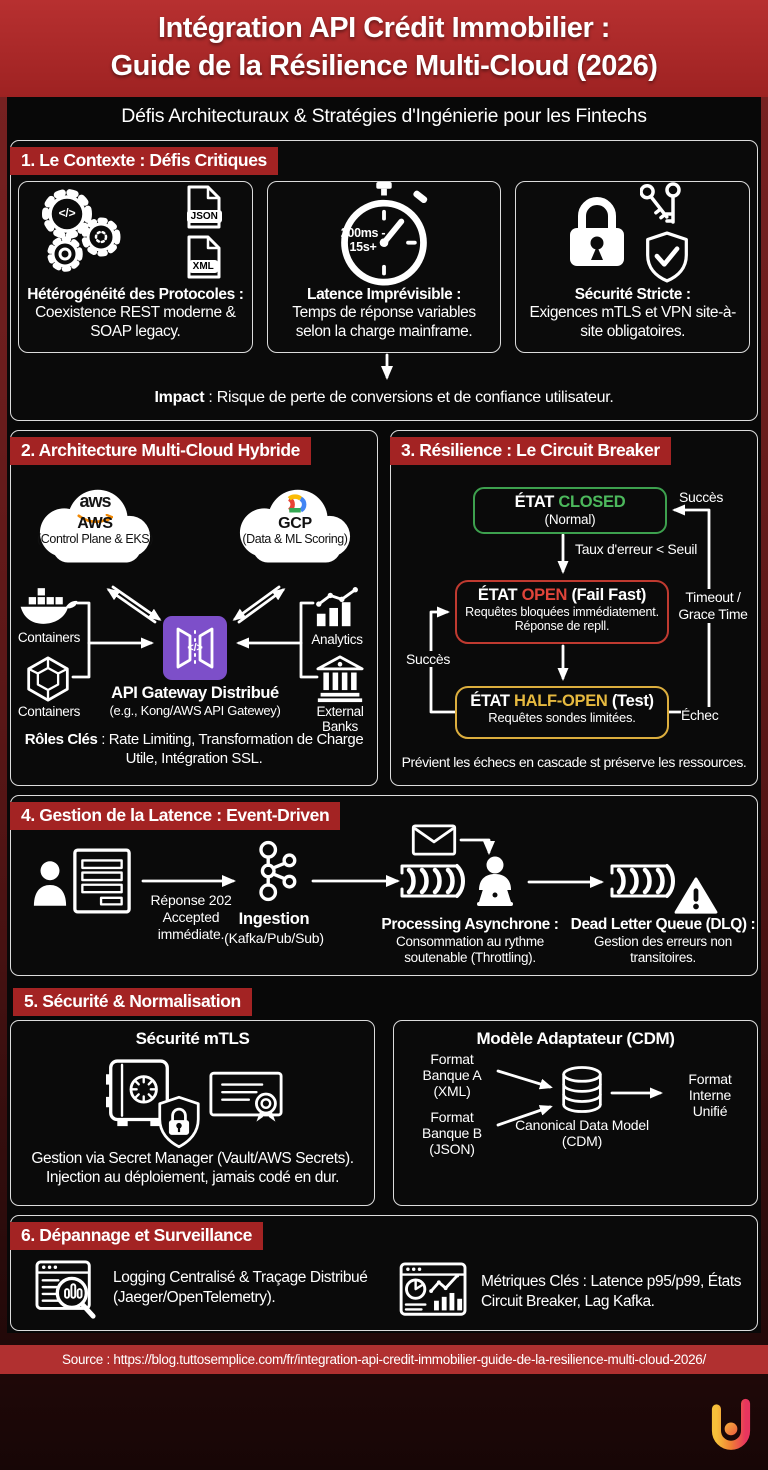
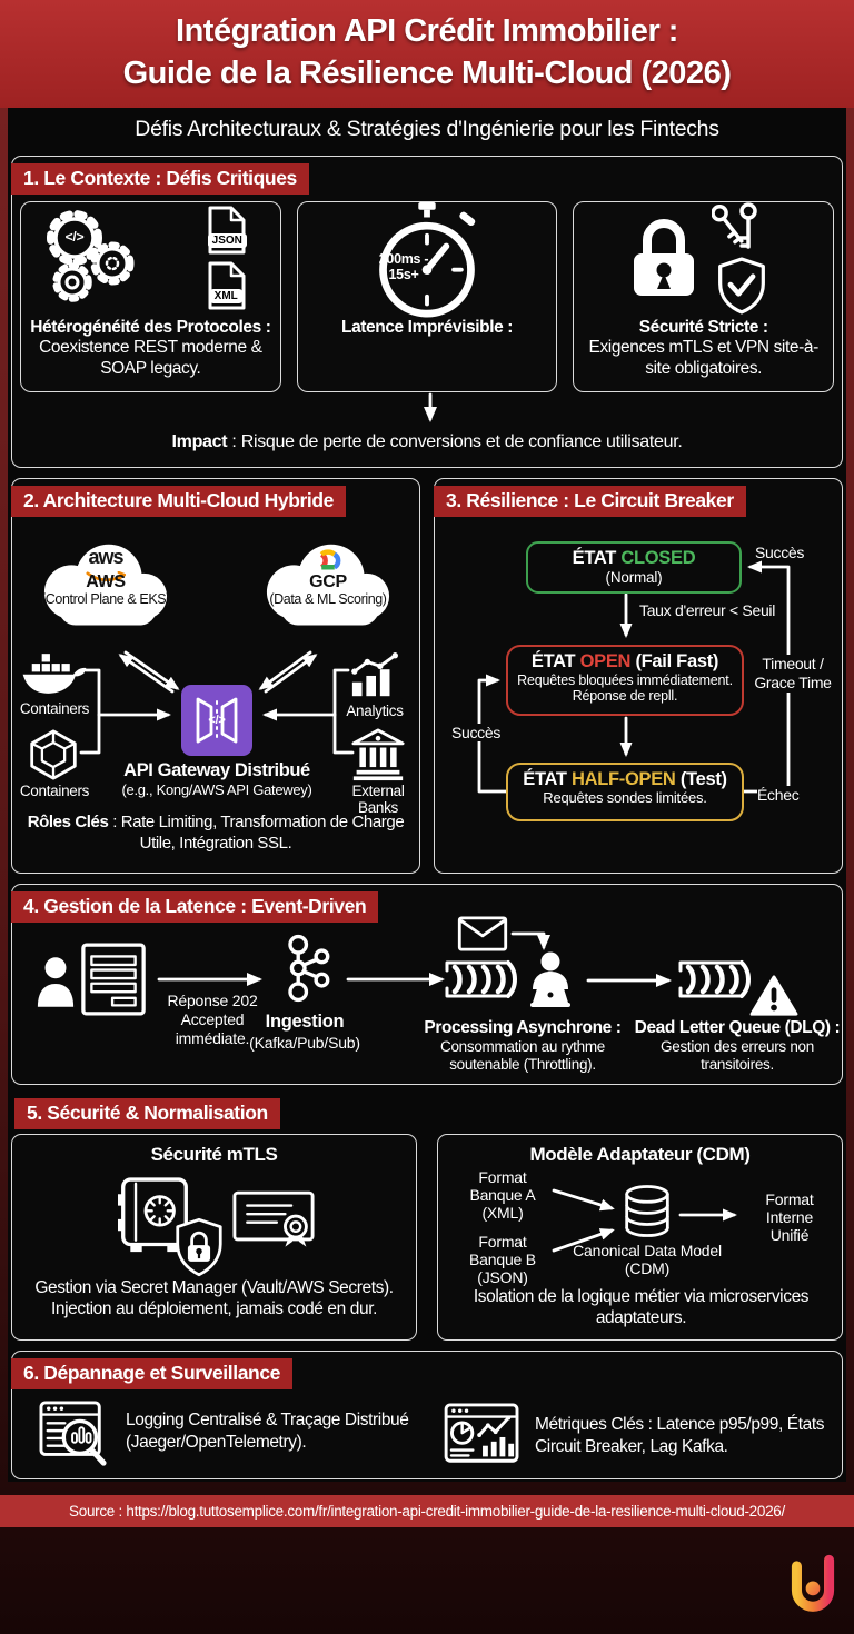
  Intégration API Crédit Immobilier :
  Guide de la Résilience Multi-Cloud (2026)
  Défis Architecturaux & Stratégies d'Ingénierie pour les Fintechs
  1. Le Contexte : Défis Critiques
  </>
  JSON
  XML
  Hétérogénéité des Protocoles :
  Coexistence REST moderne & SOAP legacy.
  200ms - 15s+
  Latence Imprévisible :
- Temps de réponse variables selon la charge mainframe.
  Sécurité Stricte :
  Exigences mTLS et VPN site-à-site obligatoires.
  Impact : Risque de perte de conversions et de confiance utilisateur.
  2. Architecture Multi-Cloud Hybride
  aws
  AWS
  (Control Plane & EKS)
  GCP
  (Data & ML Scoring)
  Containers
  Containers
  </>
  Analytics
  External Banks
  API Gateway Distribué
  (e.g., Kong/AWS API Gatewey)
  Rôles Clés : Rate Limiting, Transformation de Charge Utile, Intégration SSL.
  3. Résilience : Le Circuit Breaker
  ÉTAT CLOSED
  (Normal)
  Taux d'erreur < Seuil
  Succès
  ÉTAT OPEN (Fail Fast)
  Requêtes bloquées immédiatement. Réponse de repll.
  Timeout / Grace Time
  Succès
  ÉTAT HALF-OPEN (Test)
  Requêtes sondes limitées.
  Échec
- Prévient les échecs en cascade st préserve les ressources.
  4. Gestion de la Latence : Event-Driven
  Réponse 202 Accepted immédiate.
  Ingestion
  (Kafka/Pub/Sub)
  Processing Asynchrone :
  Consommation au rythme soutenable (Throttling).
  Dead Letter Queue (DLQ) :
  Gestion des erreurs non transitoires.
  5. Sécurité & Normalisation
  Sécurité mTLS
  Gestion via Secret Manager (Vault/AWS Secrets). Injection au déploiement, jamais codé en dur.
  Modèle Adaptateur (CDM)
  Format Banque A (XML)
  Format Banque B (JSON)
  Canonical Data Model (CDM)
  Format Interne Unifié
+ Isolation de la logique métier via microservices adaptateurs.
  6. Dépannage et Surveillance
  Logging Centralisé & Traçage Distribué (Jaeger/OpenTelemetry).
  Métriques Clés : Latence p95/p99, États Circuit Breaker, Lag Kafka.
  Source : https://blog.tuttosemplice.com/fr/integration-api-credit-immobilier-guide-de-la-resilience-multi-cloud-2026/
